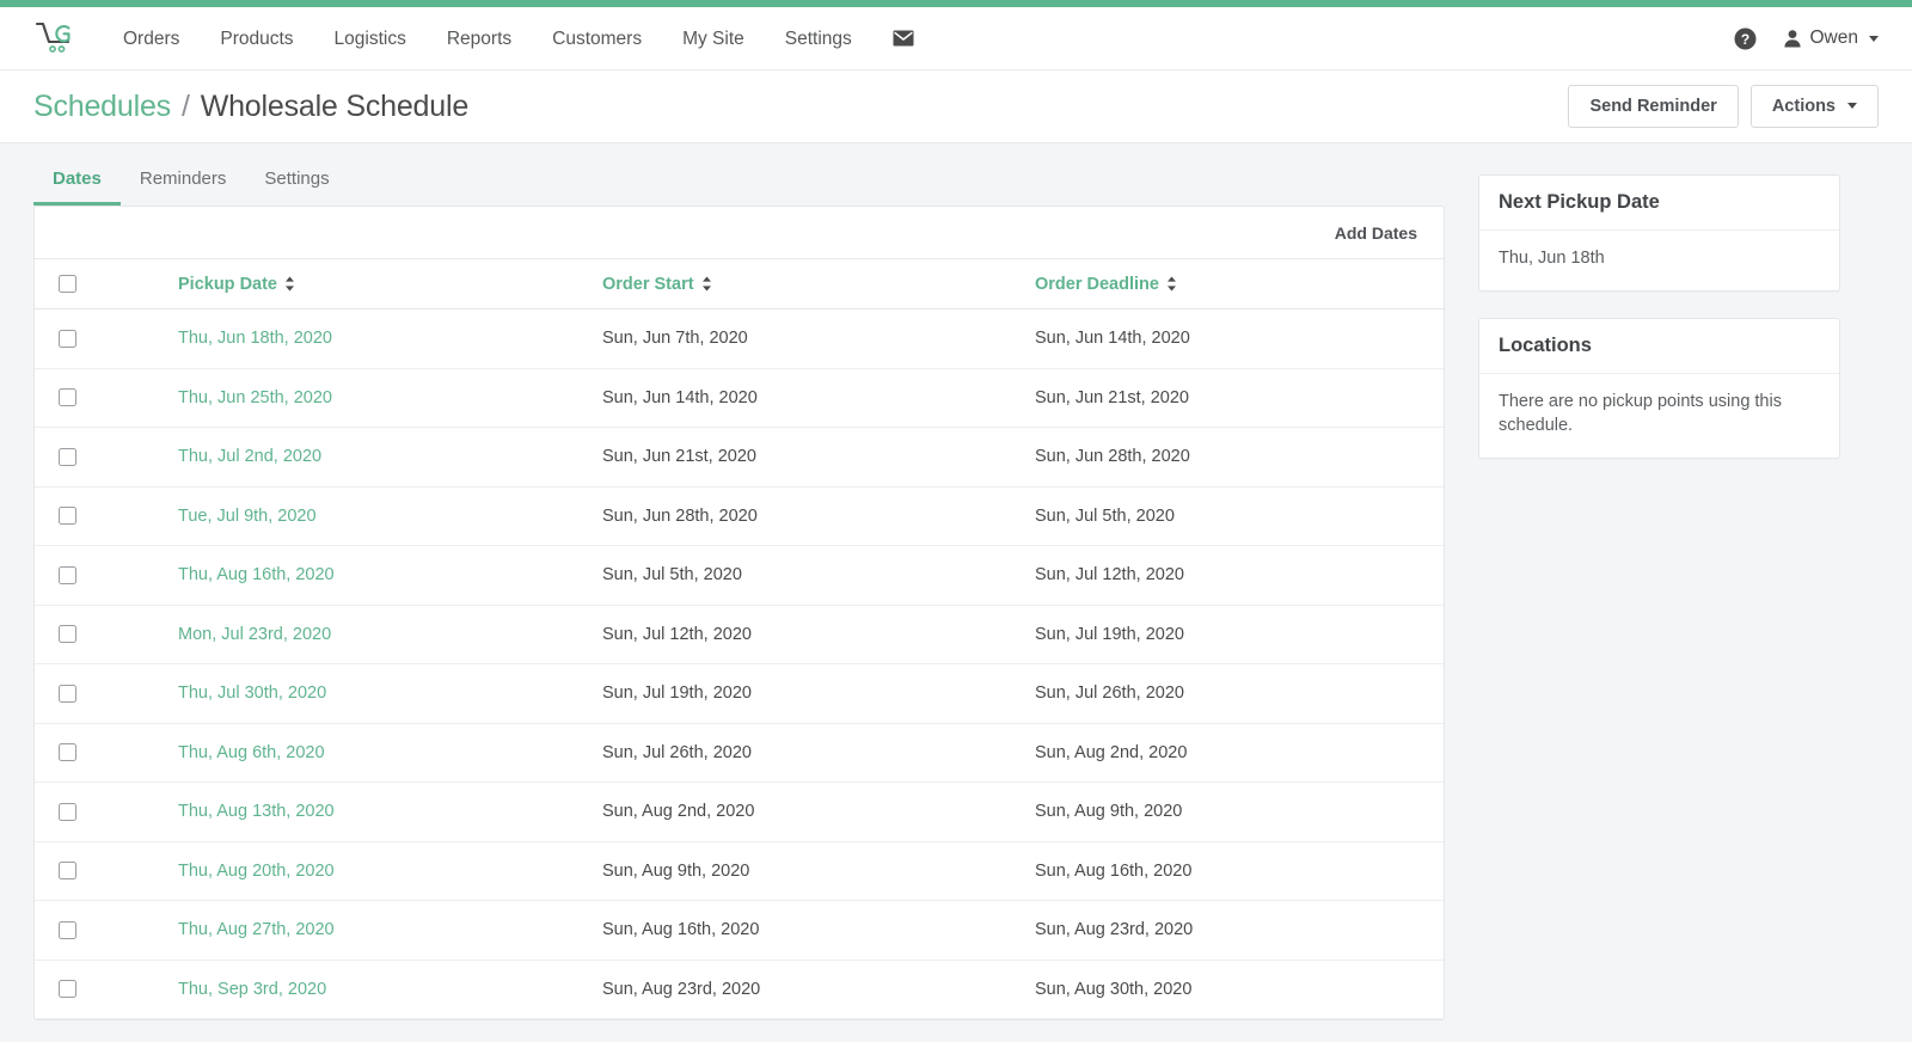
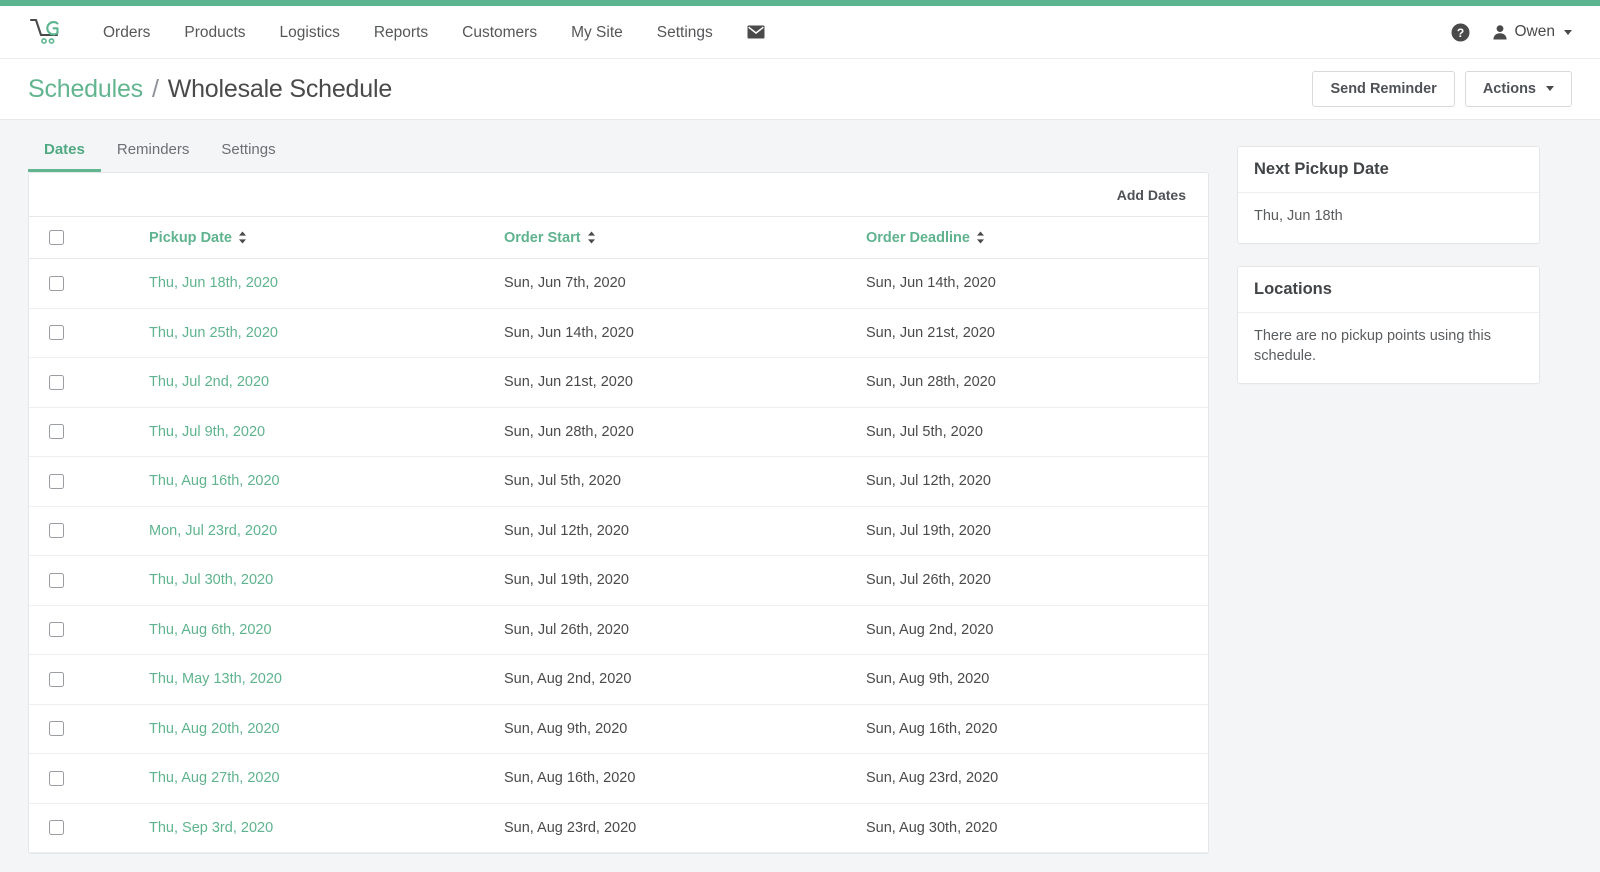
  Orders
  Products
  Logistics
  Reports
  Customers
  My Site
  Settings
  ?
  Owen
  Schedules
  /
  Wholesale Schedule
  Send Reminder
  Actions
  Dates
  Reminders
  Settings
  Add Dates
  	Pickup Date	Order Start	Order Deadline
  	Thu, Jun 18th, 2020	Sun, Jun 7th, 2020	Sun, Jun 14th, 2020
  	Thu, Jun 25th, 2020	Sun, Jun 14th, 2020	Sun, Jun 21st, 2020
  	Thu, Jul 2nd, 2020	Sun, Jun 21st, 2020	Sun, Jun 28th, 2020
- 	Tue, Jul 9th, 2020	Sun, Jun 28th, 2020	Sun, Jul 5th, 2020
+ 	Thu, Jul 9th, 2020	Sun, Jun 28th, 2020	Sun, Jul 5th, 2020
  	Thu, Aug 16th, 2020	Sun, Jul 5th, 2020	Sun, Jul 12th, 2020
  	Mon, Jul 23rd, 2020	Sun, Jul 12th, 2020	Sun, Jul 19th, 2020
  	Thu, Jul 30th, 2020	Sun, Jul 19th, 2020	Sun, Jul 26th, 2020
  	Thu, Aug 6th, 2020	Sun, Jul 26th, 2020	Sun, Aug 2nd, 2020
- 	Thu, Aug 13th, 2020	Sun, Aug 2nd, 2020	Sun, Aug 9th, 2020
+ 	Thu, May 13th, 2020	Sun, Aug 2nd, 2020	Sun, Aug 9th, 2020
  	Thu, Aug 20th, 2020	Sun, Aug 9th, 2020	Sun, Aug 16th, 2020
  	Thu, Aug 27th, 2020	Sun, Aug 16th, 2020	Sun, Aug 23rd, 2020
  	Thu, Sep 3rd, 2020	Sun, Aug 23rd, 2020	Sun, Aug 30th, 2020
  Next Pickup Date
  Thu, Jun 18th
  Locations
  There are no pickup points using this schedule.
